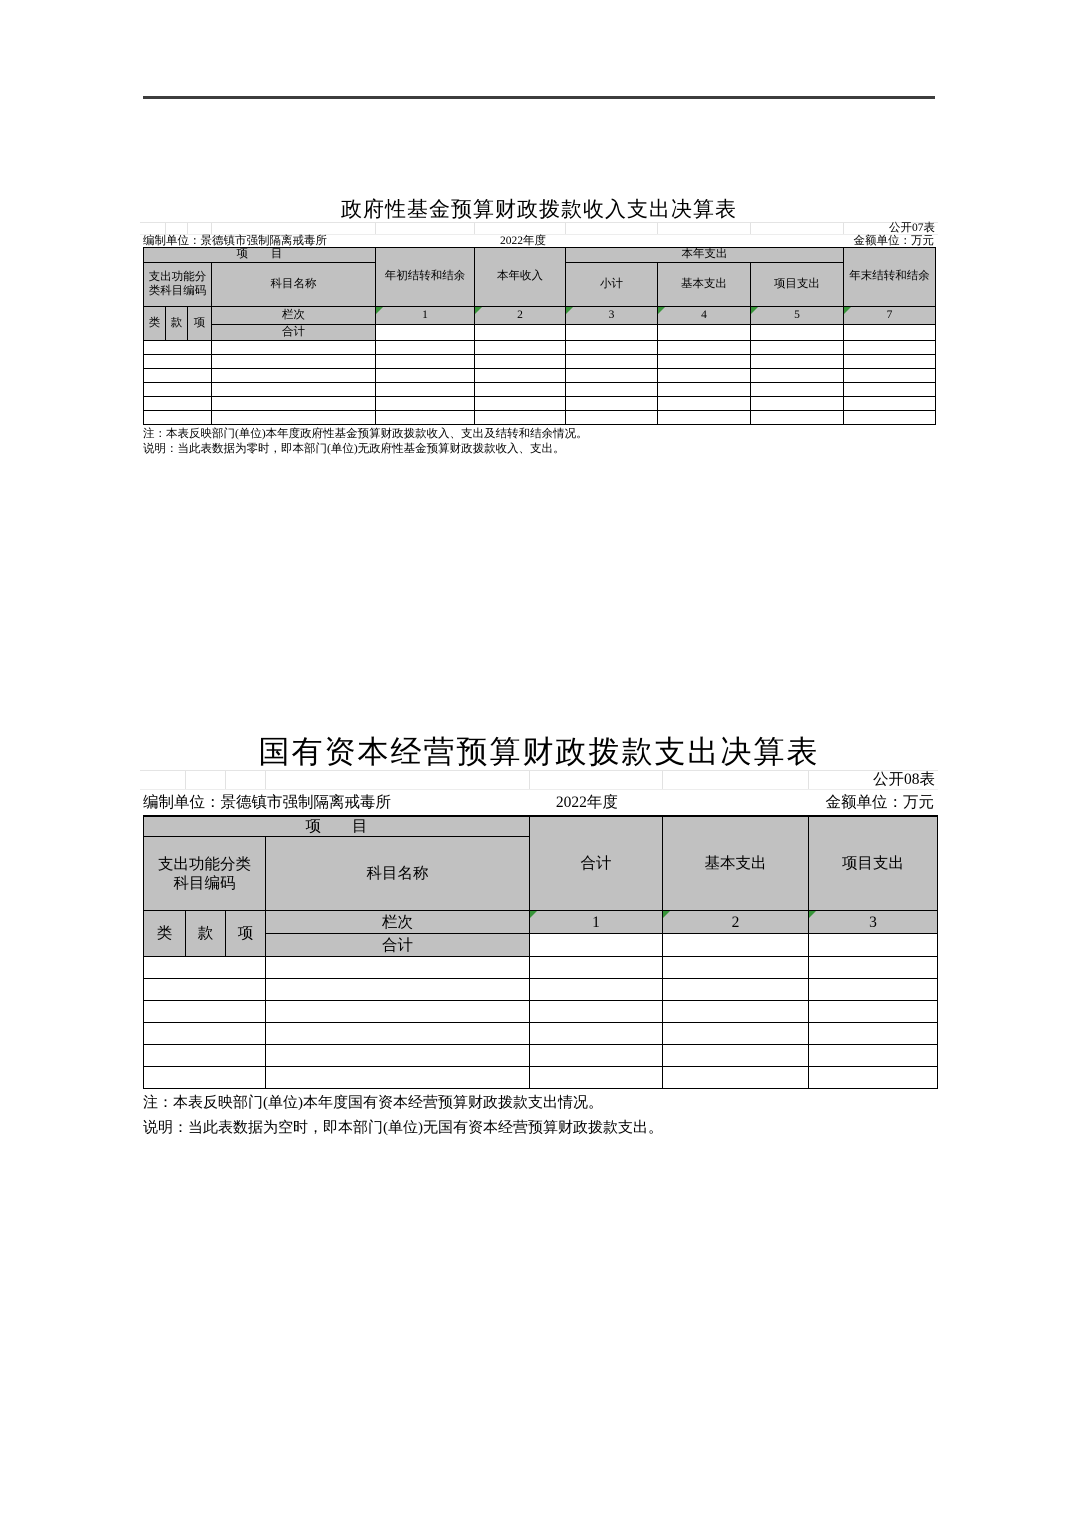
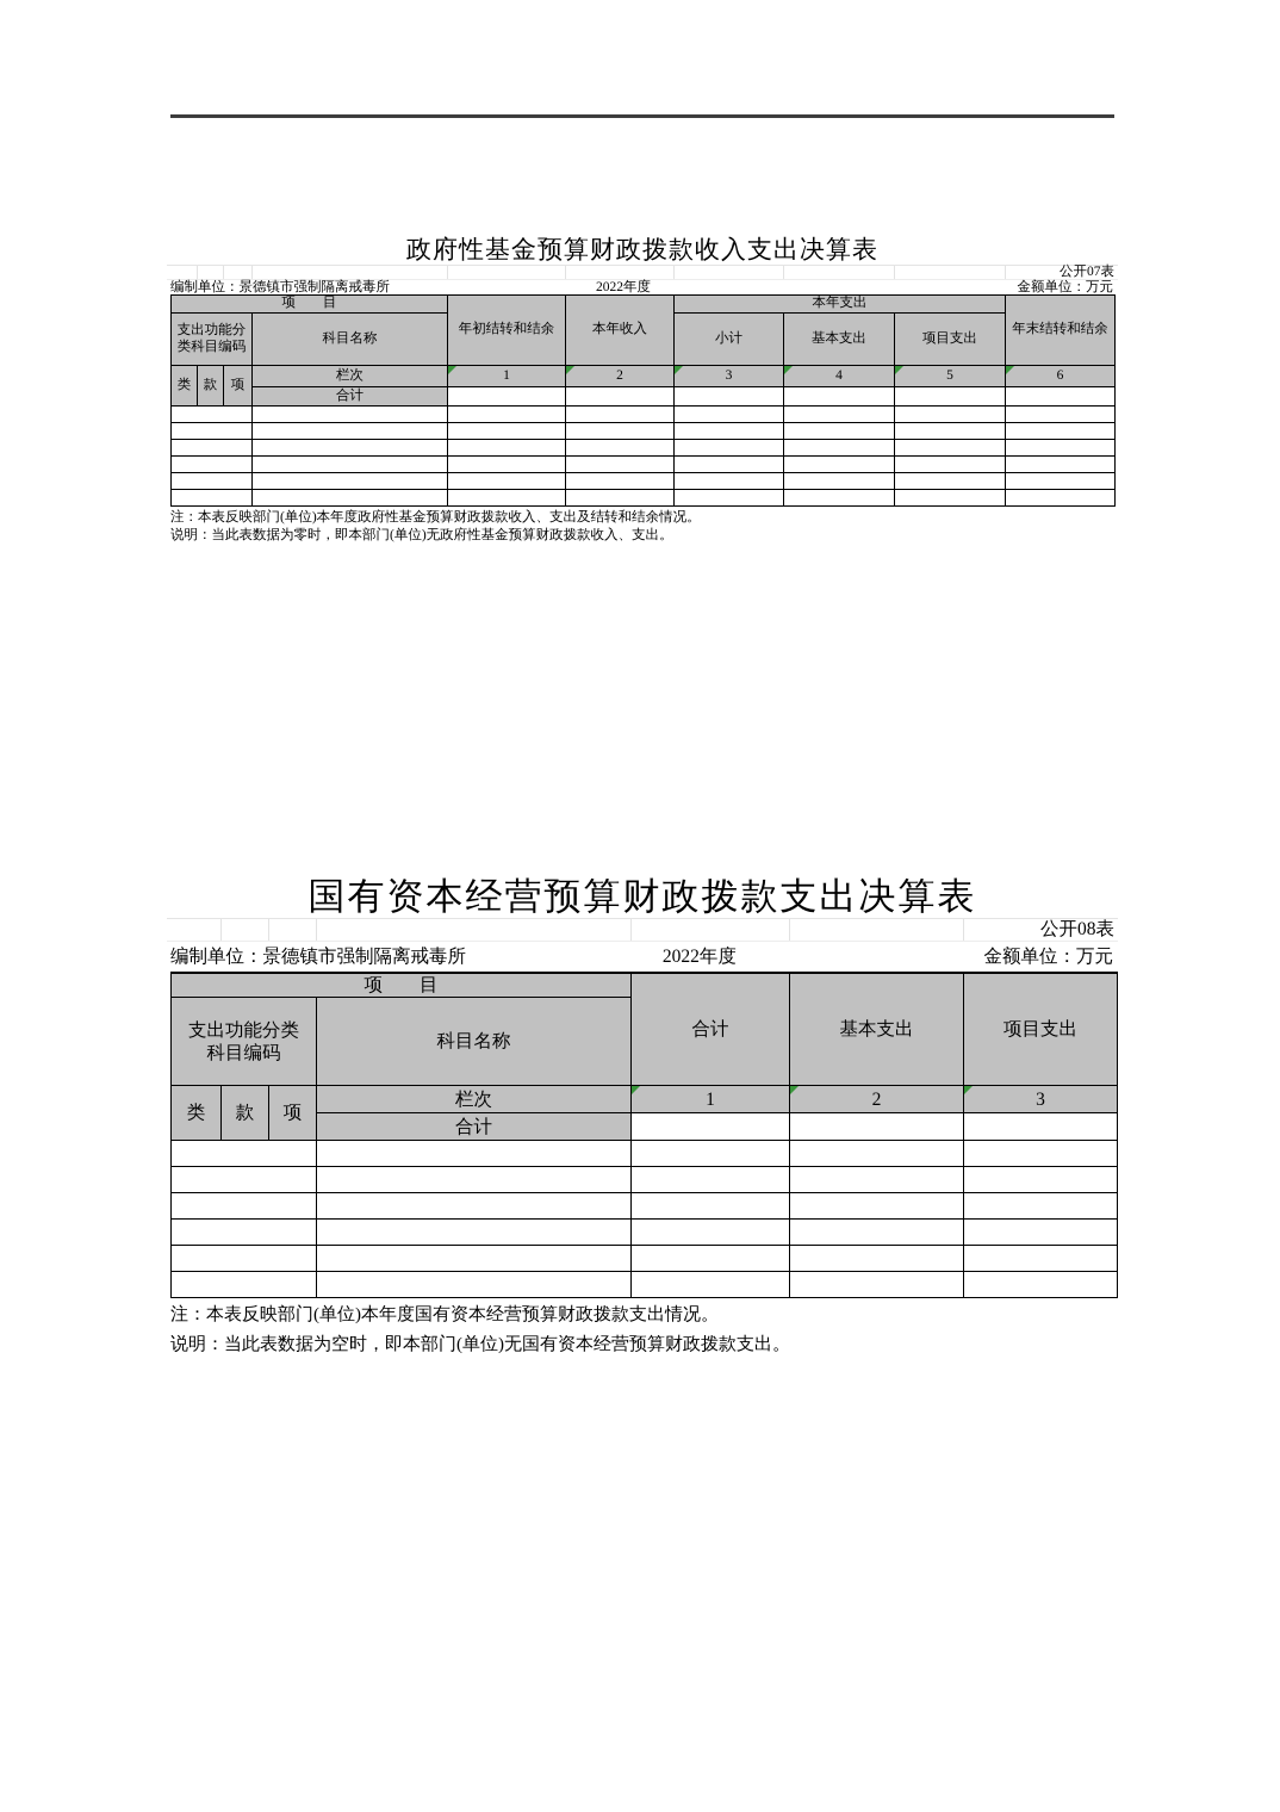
  政府性基金预算财政拨款收入支出决算表
  公开07表
  编制单位：景德镇市强制隔离戒毒所
  2022年度
  金额单位：万元
  项 目	年初结转和结余	本年收入	本年支出	年末结转和结余
  支出功能分类科目编码	科目名称	小计	基本支出	项目支出
- 类	款	项	栏次	1	2	3	4	5	7
+ 类	款	项	栏次	1	2	3	4	5	6
  合计
  注：本表反映部门(单位)本年度政府性基金预算财政拨款收入、支出及结转和结余情况。
  说明：当此表数据为零时，即本部门(单位)无政府性基金预算财政拨款收入、支出。
  国有资本经营预算财政拨款支出决算表
  公开08表
  编制单位：景德镇市强制隔离戒毒所
  2022年度
  金额单位：万元
  项 目	合计	基本支出	项目支出
  支出功能分类科目编码	科目名称
  类	款	项	栏次	1	2	3
  合计
  注：本表反映部门(单位)本年度国有资本经营预算财政拨款支出情况。
  说明：当此表数据为空时，即本部门(单位)无国有资本经营预算财政拨款支出。
